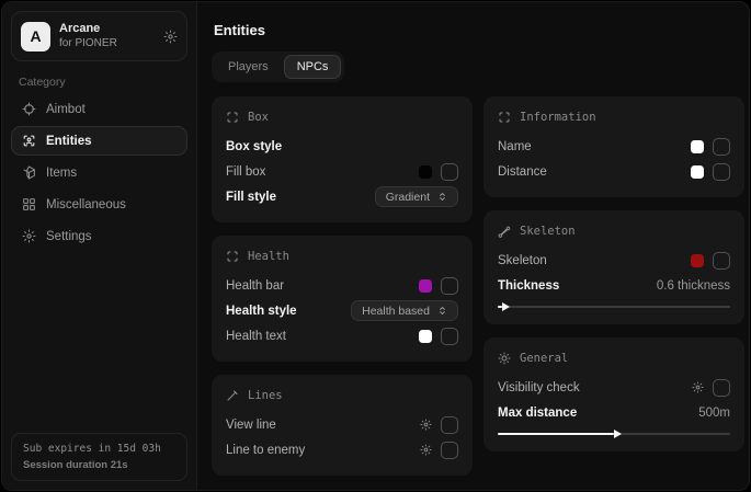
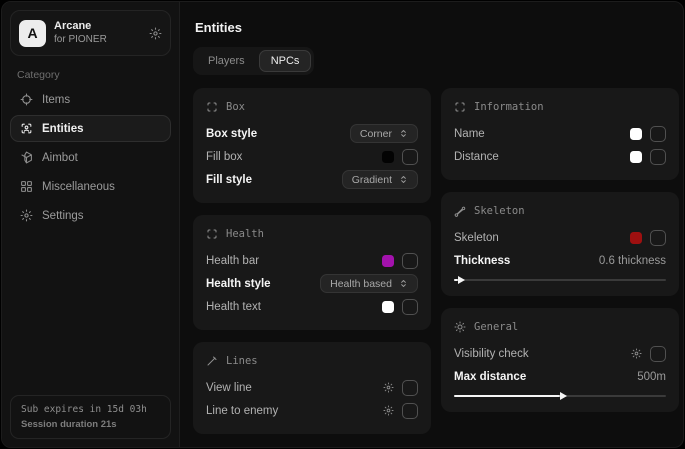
  A
  Arcane
  for PIONER
  Category
- Aimbot
+ Items
  Entities
- Items
+ Aimbot
  Miscellaneous
  Settings
  Sub expires in 15d 03h
  Session duration 21s
  Entities
  Players
  NPCs
  Box
  Box style
+ Corner
  Fill box
  Fill style
  Gradient
  Health
  Health bar
  Health style
  Health based
  Health text
  Lines
  View line
  Line to enemy
  Information
  Name
  Distance
  Skeleton
  Skeleton
  Thickness
  0.6 thickness
  General
  Visibility check
  Max distance
  500m
